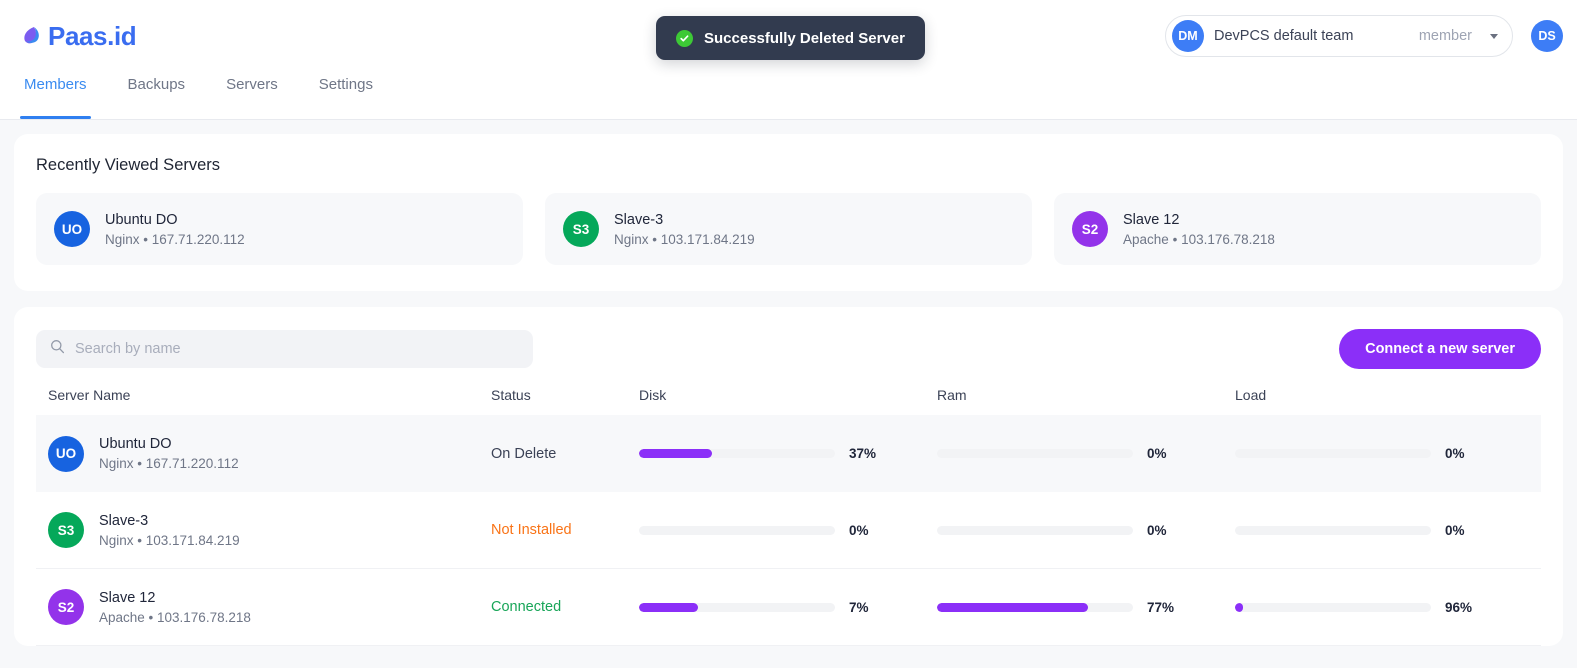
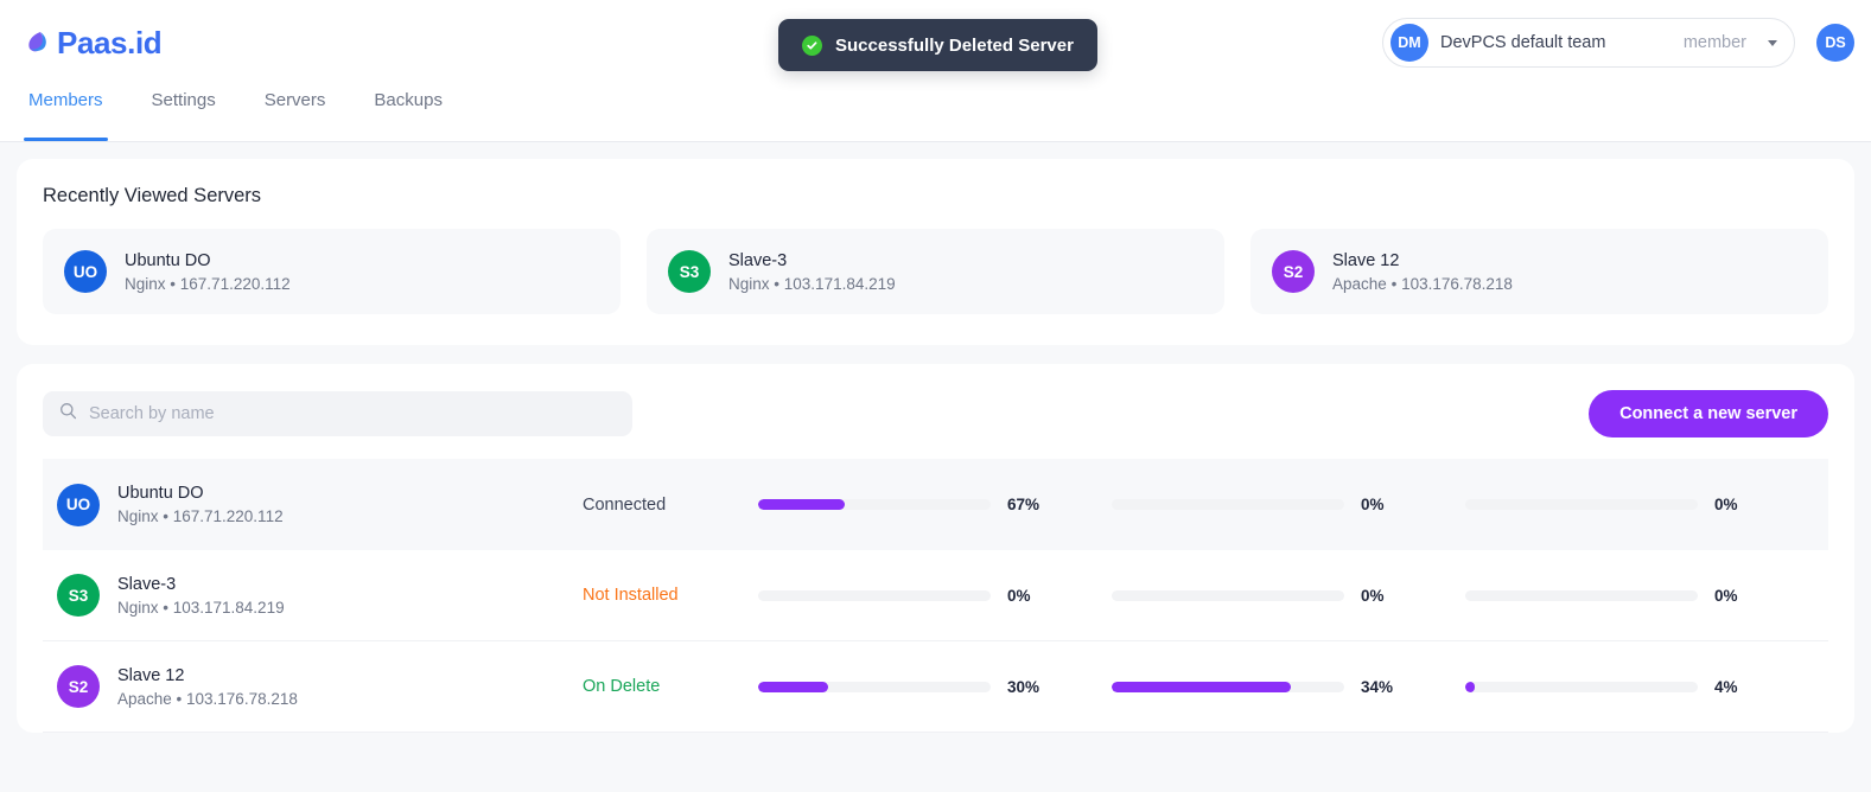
  Paas.id
  DM
  DevPCS default team
  member
  DS
  Successfully Deleted Server
  Members
- Backups
+ Settings
  Servers
- Settings
+ Backups
  Recently Viewed Servers
  UO
  Ubuntu DO
  Nginx • 167.71.220.112
  S3
  Slave-3
  Nginx • 103.171.84.219
  S2
  Slave 12
  Apache • 103.176.78.218
  Search by name
  Connect a new server
- Server Name
- Status
- Disk
- Ram
- Load
  UO
  Ubuntu DO
  Nginx • 167.71.220.112
- On Delete
+ Connected
- 37%
+ 67%
  0%
  0%
  S3
  Slave-3
  Nginx • 103.171.84.219
  Not Installed
  0%
  0%
  0%
  S2
  Slave 12
  Apache • 103.176.78.218
- Connected
+ On Delete
- 7%
+ 30%
- 77%
+ 34%
- 96%
+ 4%
